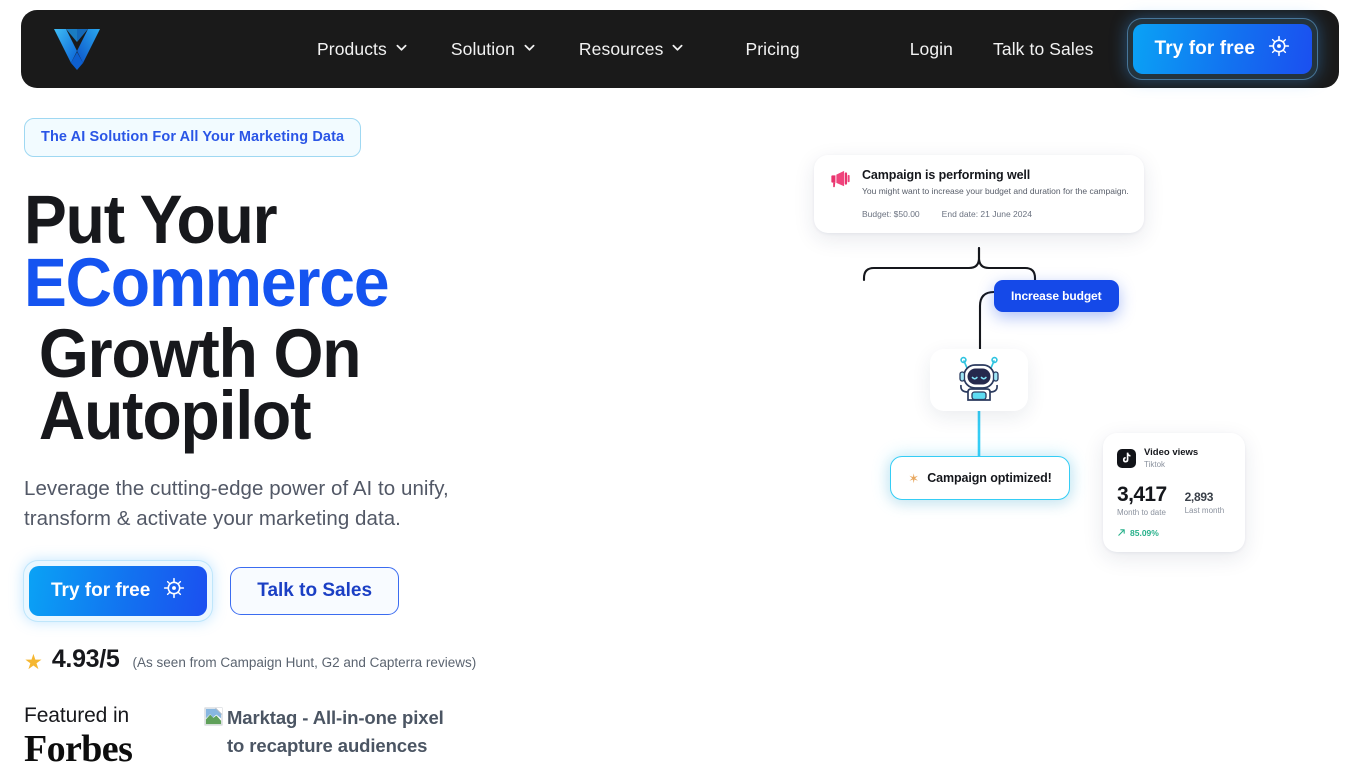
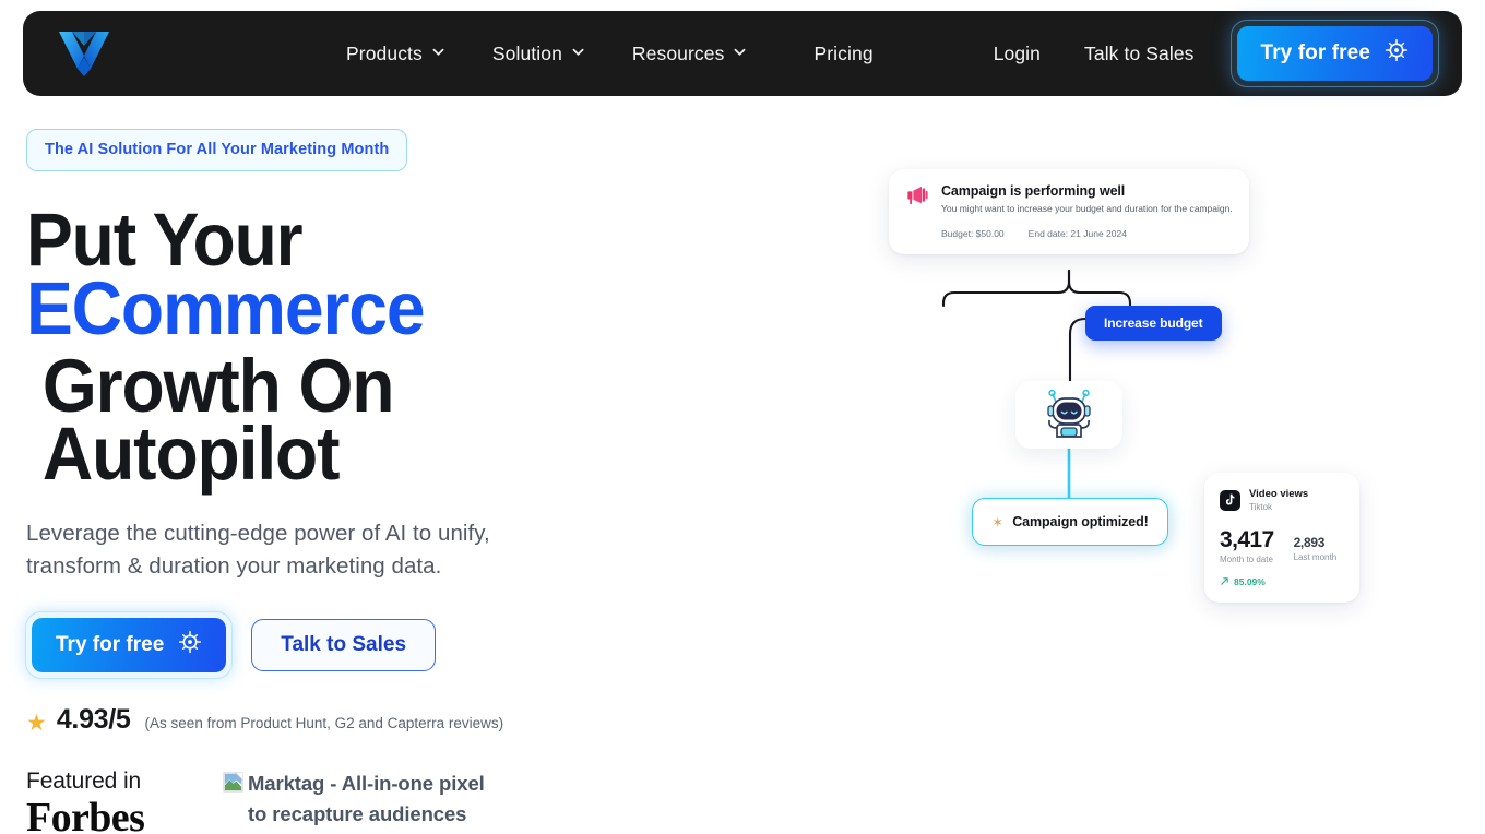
  Products
  Solution
  Resources
  Pricing
  Login
  Talk to Sales
  Try for free
- The AI Solution For All Your Marketing Data
+ The AI Solution For All Your Marketing Month
  Put Your ECommerce
  Growth On Autopilot
- Leverage the cutting-edge power of AI to unify, transform & activate your marketing data.
+ Leverage the cutting-edge power of AI to unify, transform & duration your marketing data.
  Try for free
  Talk to Sales
  ★
  4.93/5
- (As seen from Campaign Hunt, G2 and Capterra reviews)
+ (As seen from Product Hunt, G2 and Capterra reviews)
  Featured in
  Forbes
  Marktag - All-in-one pixel to recapture audiences
  Campaign is performing well
  You might want to increase your budget and duration for the campaign.
  Budget: $50.00
  End date: 21 June 2024
  Increase budget
  ✶
  Campaign optimized!
  Video views
  Tiktok
  3,417
  Month to date
  2,893
  Last month
  85.09%
